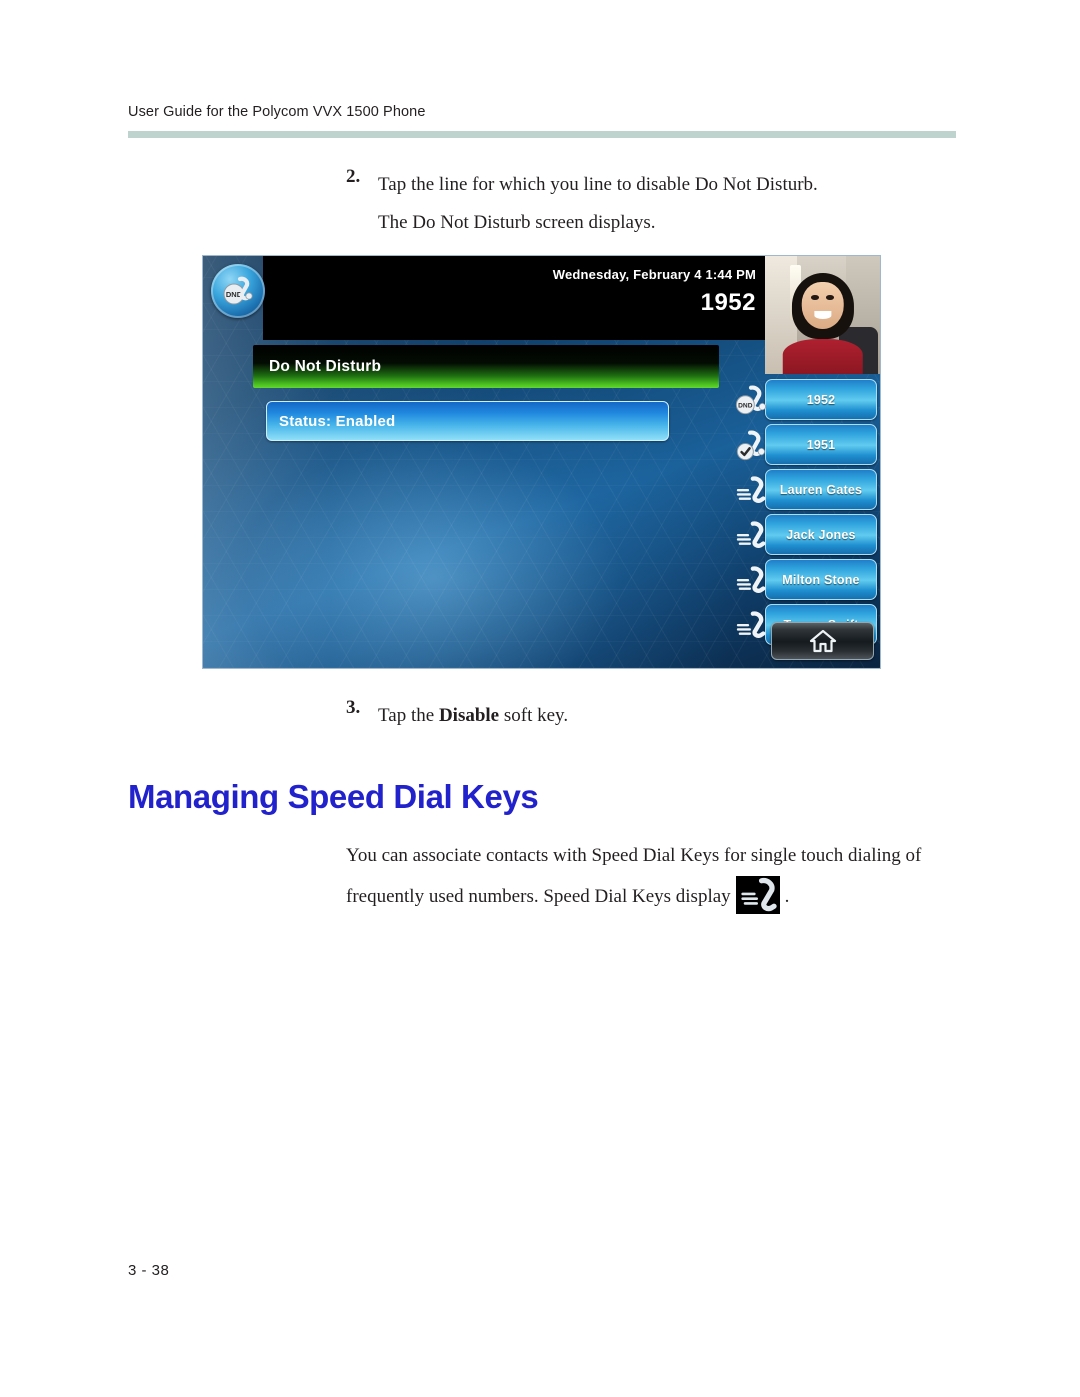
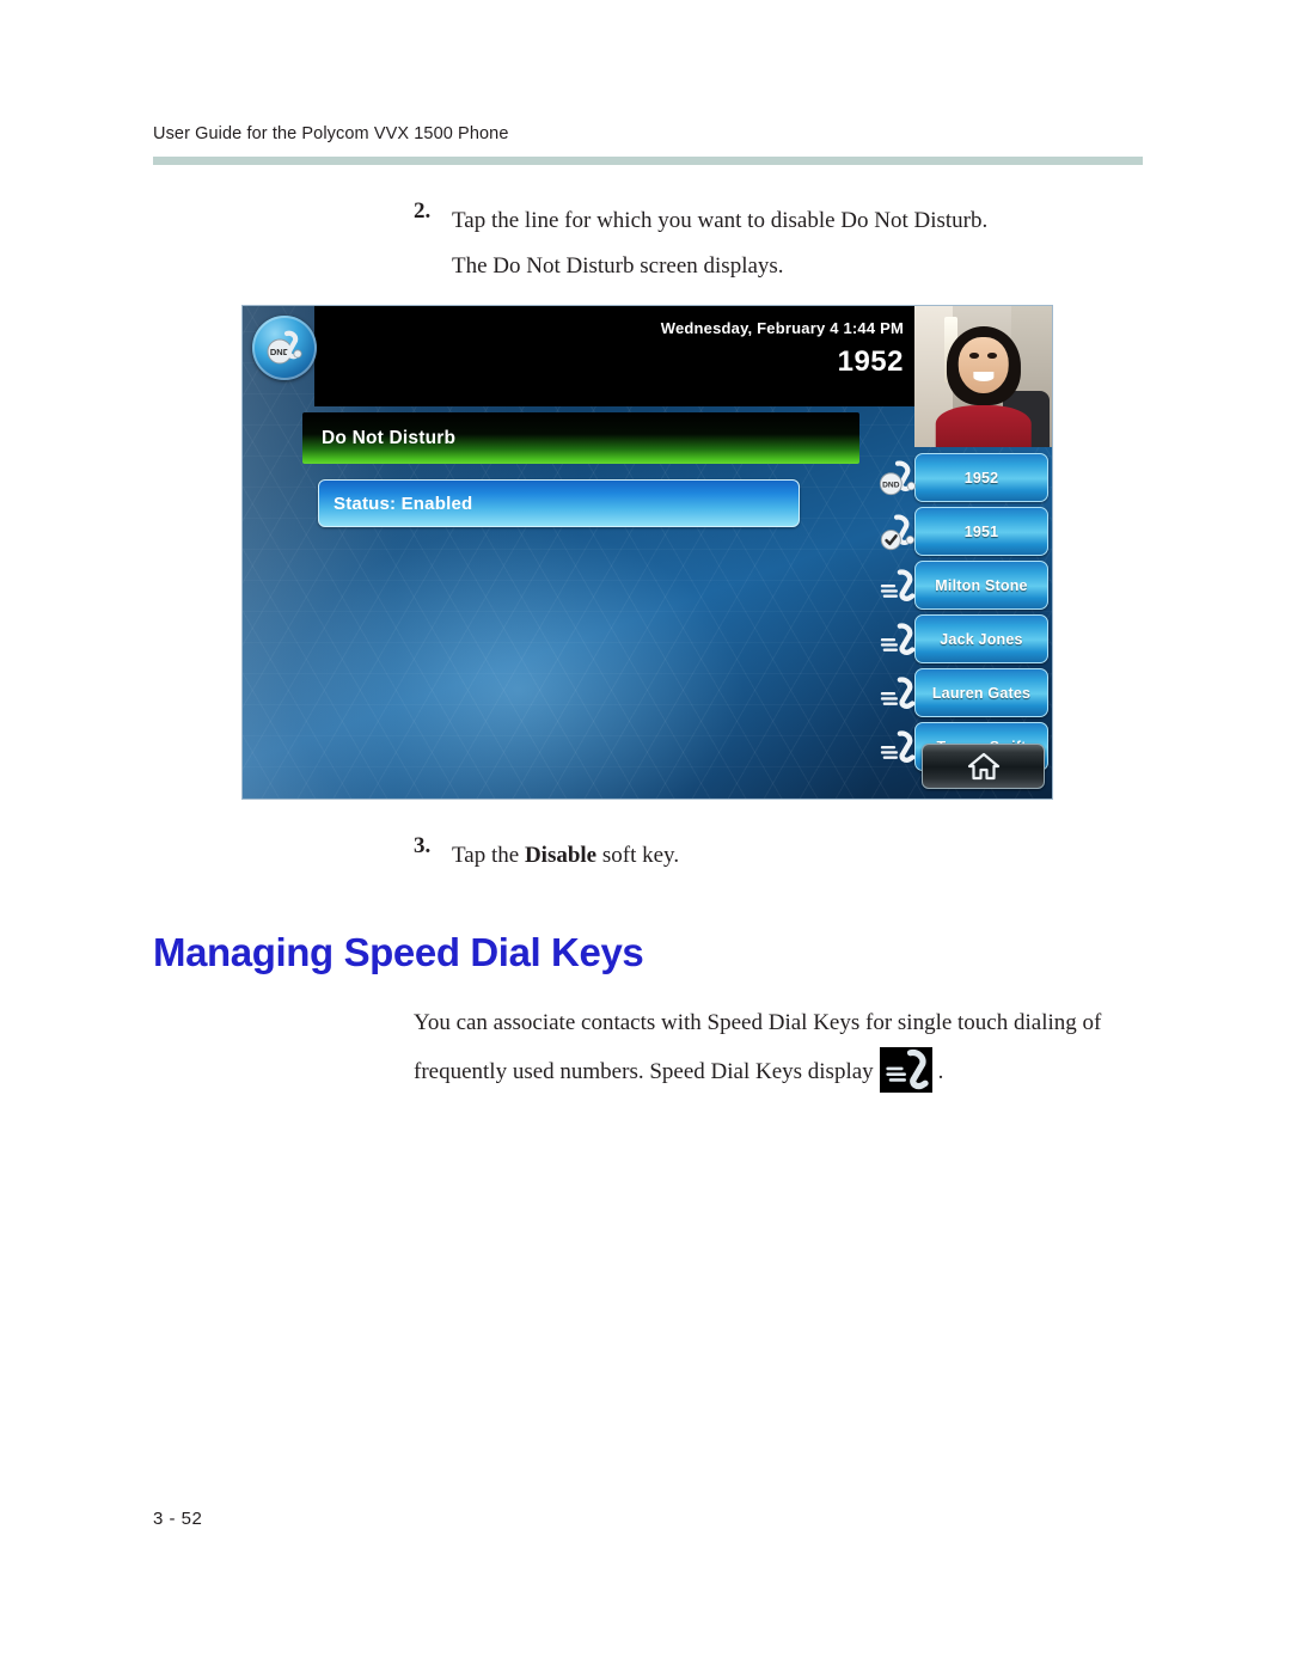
  User Guide for the Polycom VVX 1500 Phone
  2.
- Tap the line for which you line to disable Do Not Disturb.
+ Tap the line for which you want to disable Do Not Disturb.
  The Do Not Disturb screen displays.
  DND
  Wednesday, February 4 1:44 PM
  1952
  Do Not Disturb
  Status: Enabled
  1952
  1951
- Lauren Gates
+ Milton Stone
  Jack Jones
- Milton Stone
+ Lauren Gates
  3.
  Tap the Disable soft key.
  Managing Speed Dial Keys
  You can associate contacts with Speed Dial Keys for single touch dialing of frequently used numbers. Speed Dial Keys display .
- 3 - 38
+ 3 - 52
